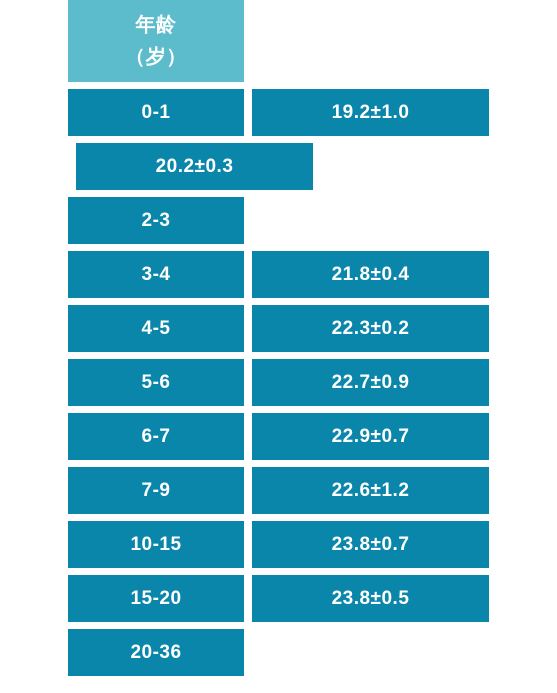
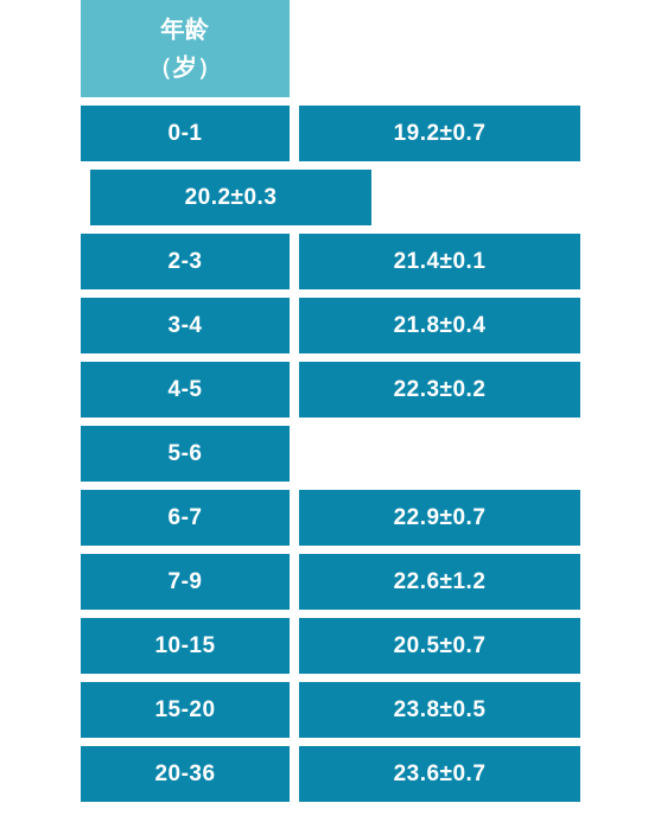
  年龄（岁）
  0-1
- 19.2±1.0
+ 19.2±0.7
  20.2±0.3
  2-3
+ 21.4±0.1
  3-4
  21.8±0.4
  4-5
  22.3±0.2
  5-6
- 22.7±0.9
  6-7
  22.9±0.7
  7-9
  22.6±1.2
  10-15
- 23.8±0.7
+ 20.5±0.7
  15-20
  23.8±0.5
  20-36
+ 23.6±0.7
